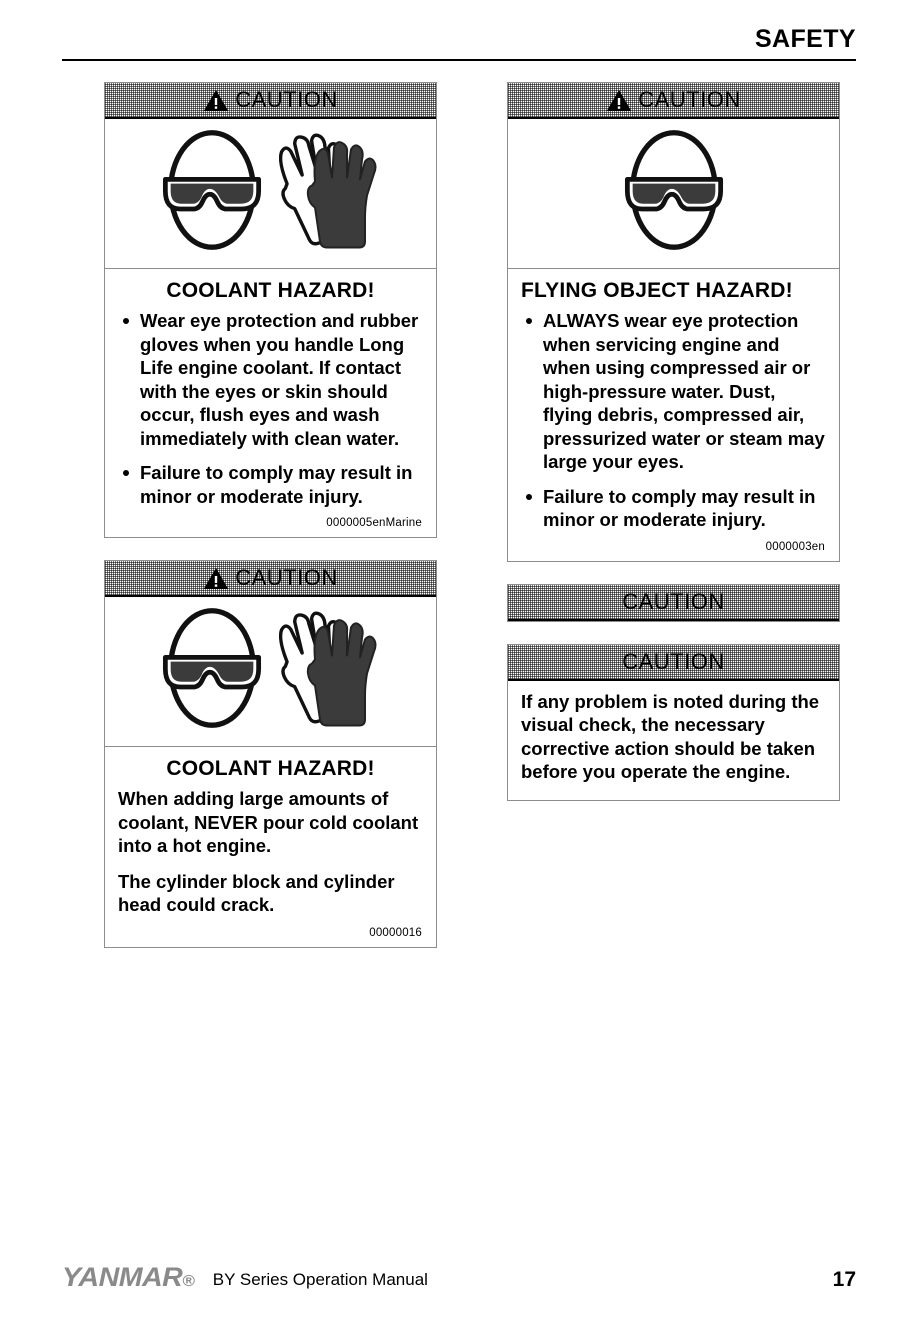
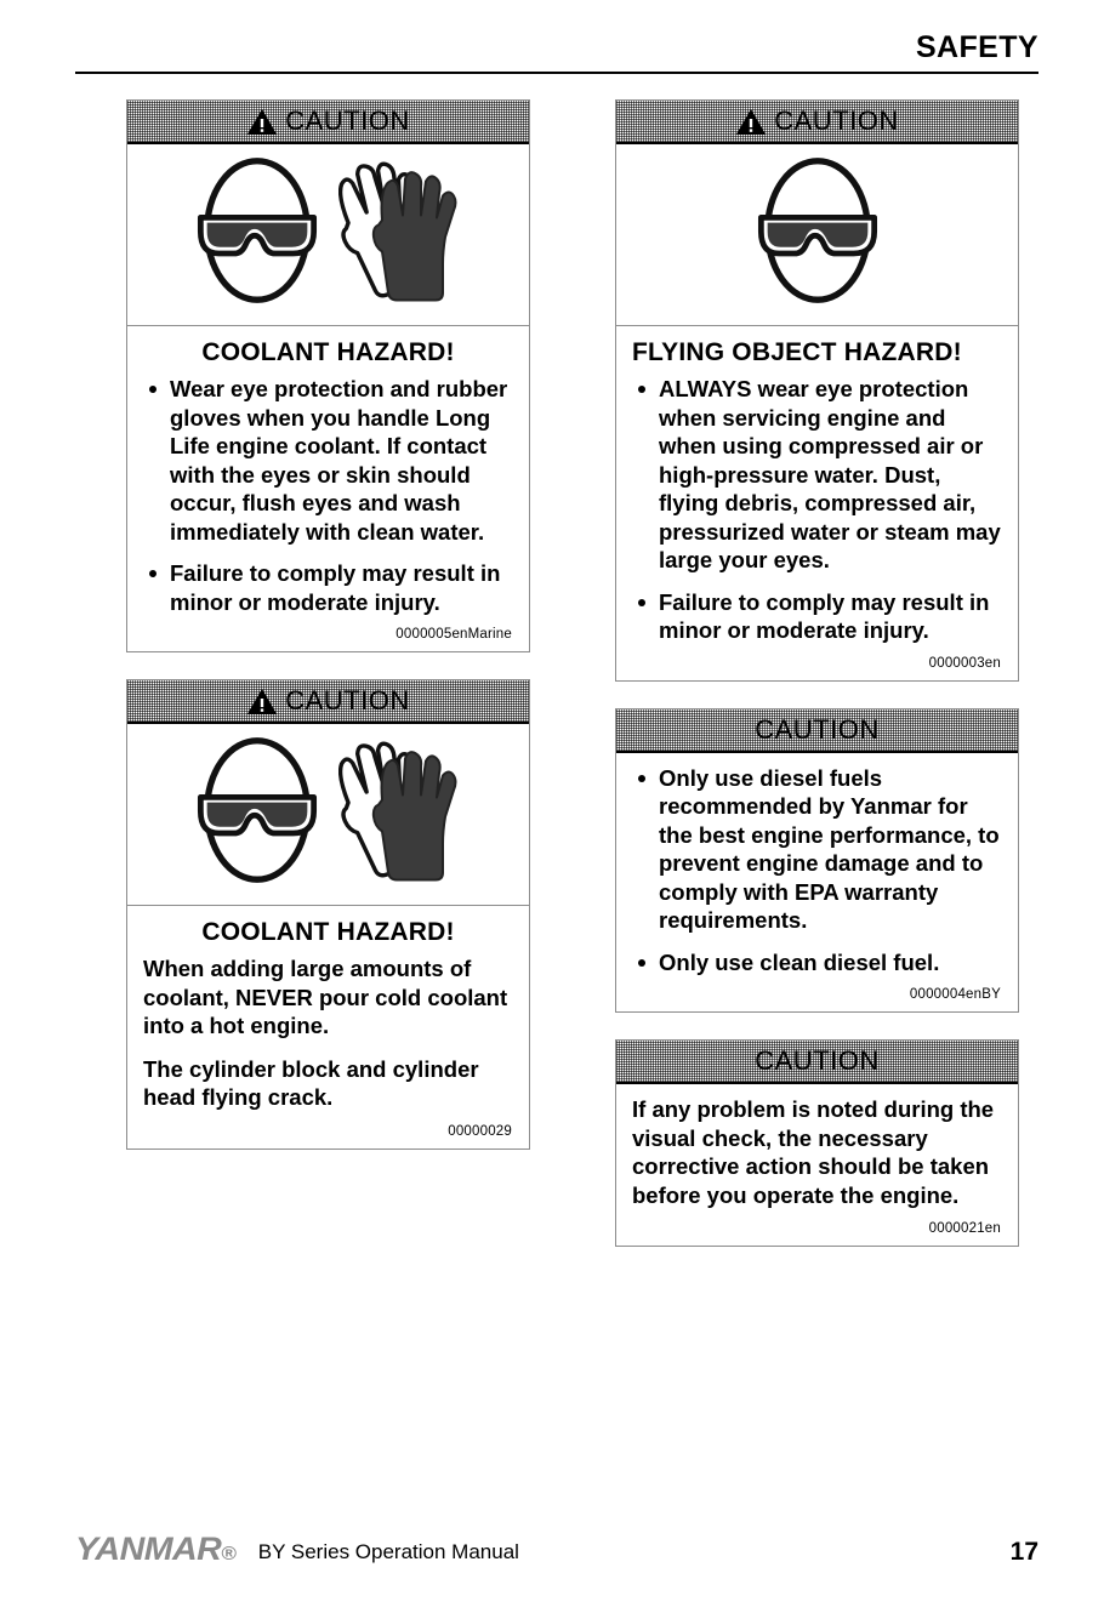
  SAFETY
  CAUTION
  COOLANT HAZARD!
  Wear eye protection and rubber gloves when you handle Long Life engine coolant. If contact with the eyes or skin should occur, flush eyes and wash immediately with clean water.
  Failure to comply may result in minor or moderate injury.
  0000005enMarine
  CAUTION
  COOLANT HAZARD!
  When adding large amounts of coolant, NEVER pour cold coolant into a hot engine.
- The cylinder block and cylinder head could crack.
+ The cylinder block and cylinder head flying crack.
- 00000016
+ 00000029
  CAUTION
  FLYING OBJECT HAZARD!
  ALWAYS wear eye protection when servicing engine and when using compressed air or high-pressure water. Dust, flying debris, compressed air, pressurized water or steam may large your eyes.
  Failure to comply may result in minor or moderate injury.
  0000003en
  CAUTION
+ Only use diesel fuels recommended by Yanmar for the best engine performance, to prevent engine damage and to comply with EPA warranty requirements.
+ Only use clean diesel fuel.
+ 0000004enBY
  CAUTION
  If any problem is noted during the visual check, the necessary corrective action should be taken before you operate the engine.
+ 0000021en
  YANMAR®
  BY Series Operation Manual
  17
